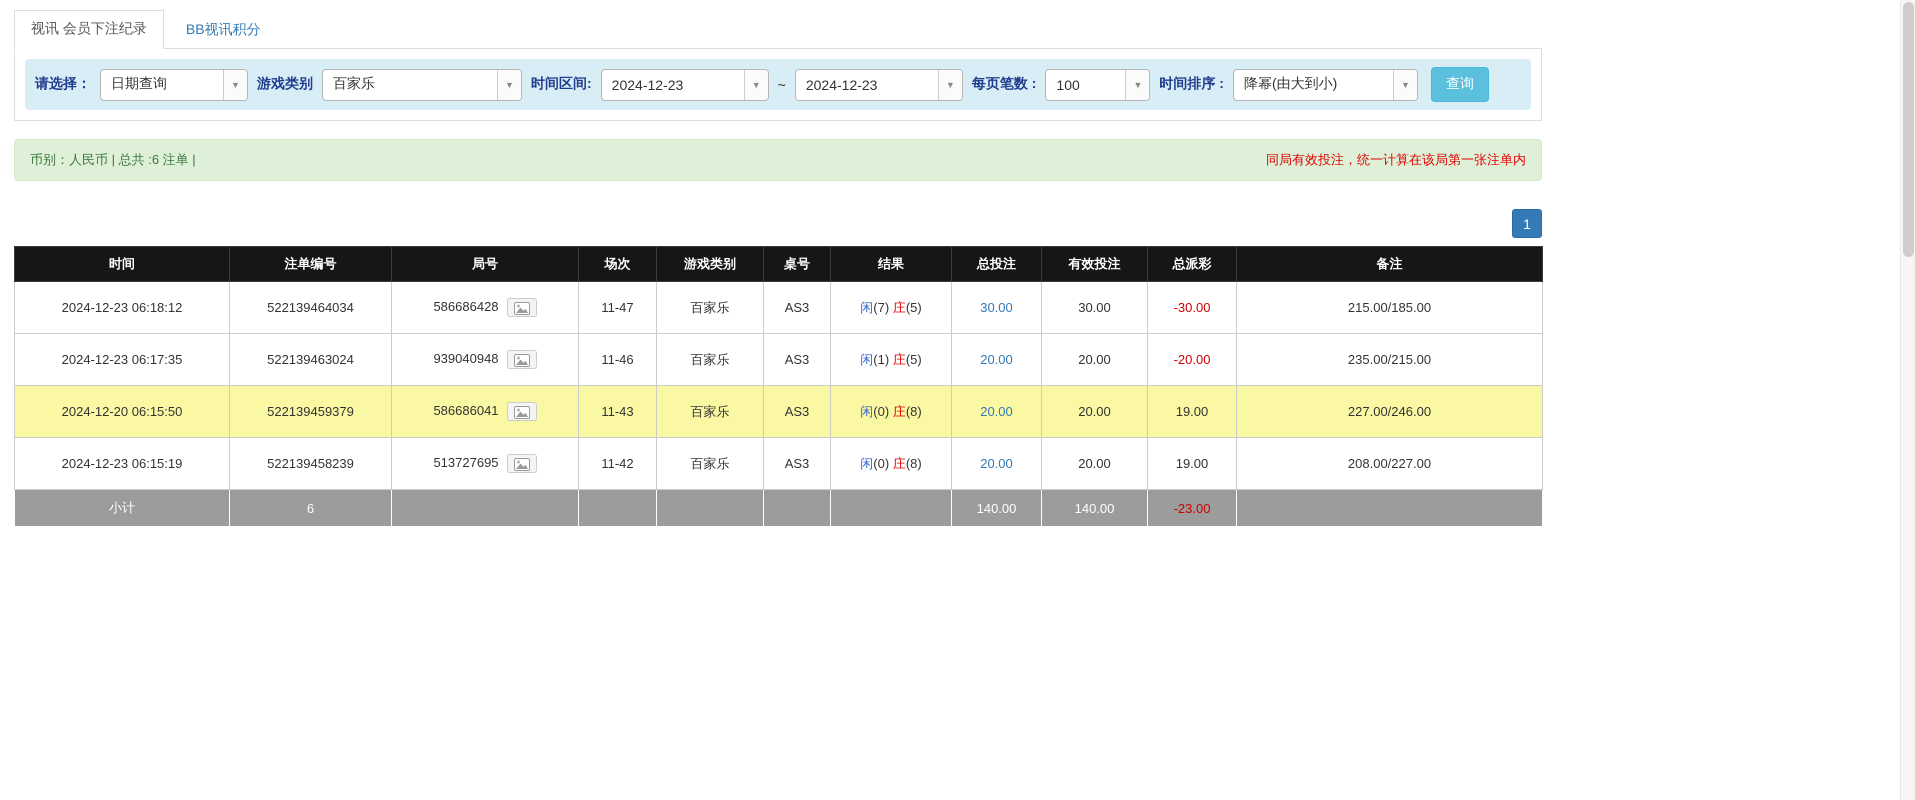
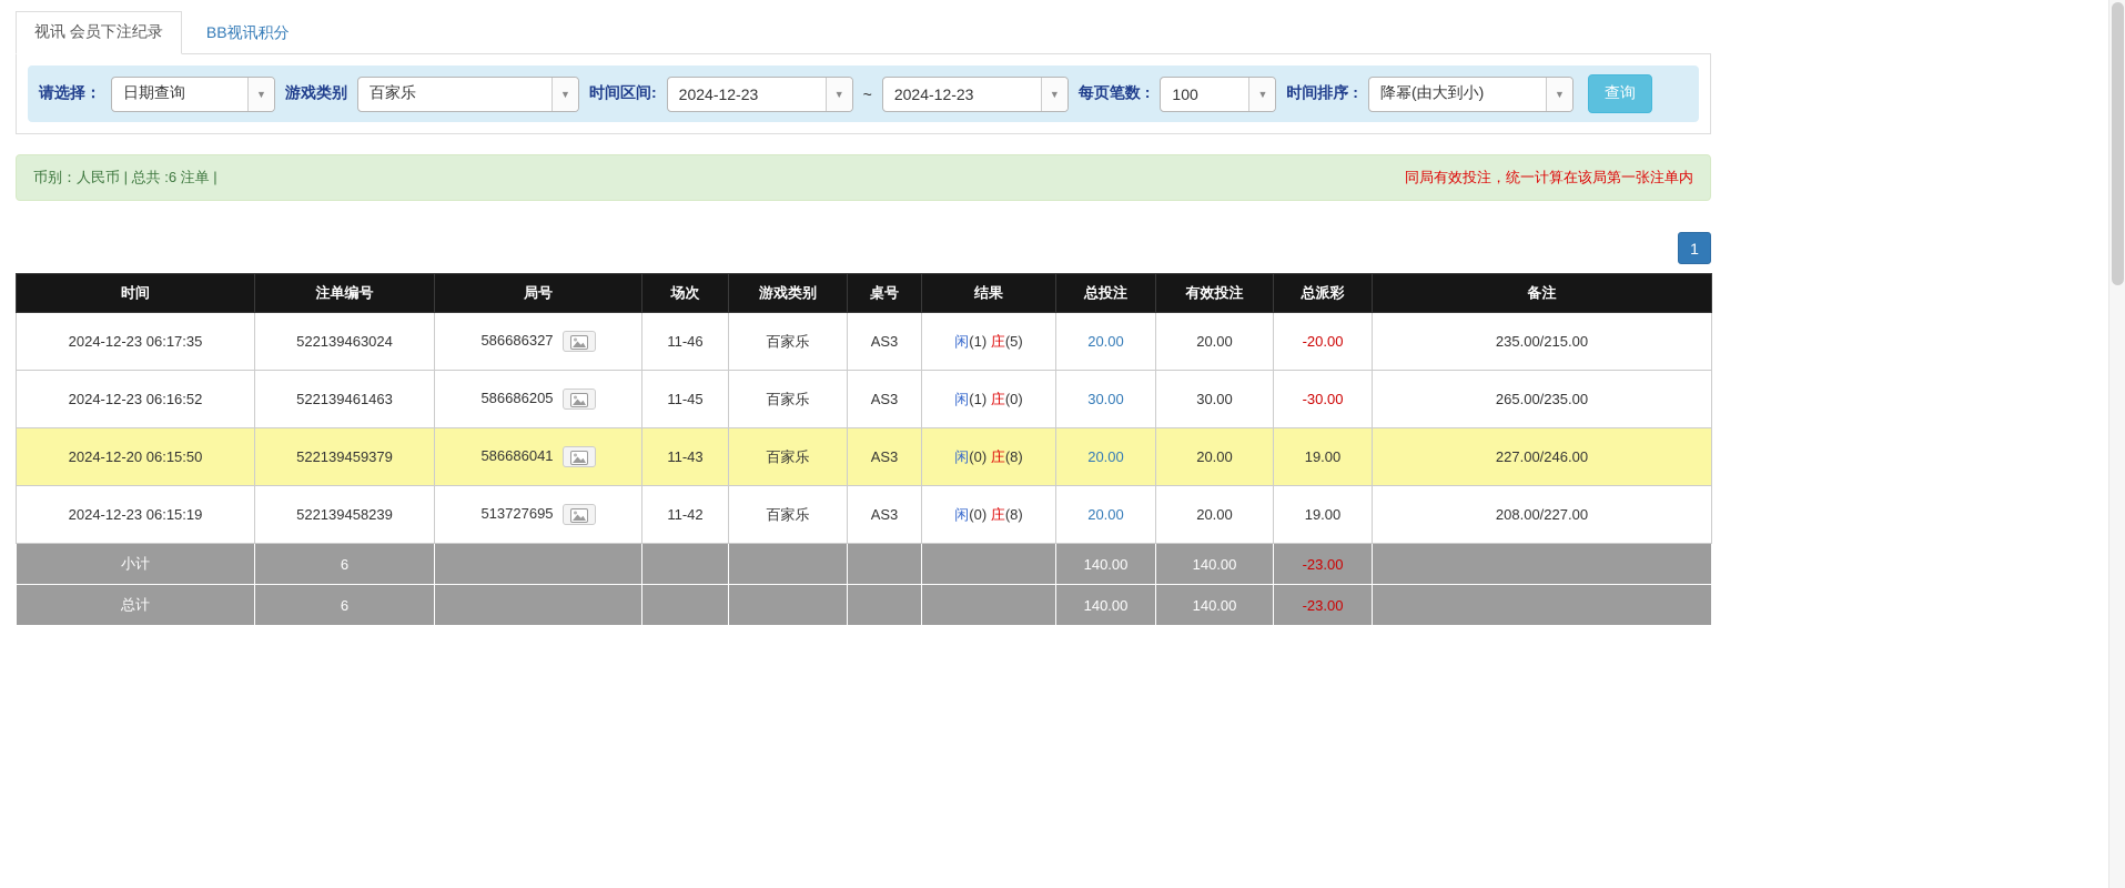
  视讯 会员下注纪录
  BB视讯积分
  请选择：
  日期查询
  ▼
  游戏类别
  百家乐
  ▼
  时间区间:
  2024-12-23
  ▼
  ~
  2024-12-23
  ▼
  每页笔数 :
  100
  ▼
  时间排序 :
  降幂(由大到小)
  ▼
  查询
  币别：人民币 | 总共 :6 注单 |
  同局有效投注，统一计算在该局第一张注单内
  1
  时间	注单编号	局号	场次	游戏类别	桌号	结果	总投注	有效投注	总派彩	备注
- 2024-12-23 06:18:12	522139464034	586686428	11-47	百家乐	AS3	闲(7) 庄(5)	30.00	30.00	-30.00	215.00/185.00
- 2024-12-23 06:17:35	522139463024	939040948	11-46	百家乐	AS3	闲(1) 庄(5)	20.00	20.00	-20.00	235.00/215.00
+ 2024-12-23 06:17:35	522139463024	586686327	11-46	百家乐	AS3	闲(1) 庄(5)	20.00	20.00	-20.00	235.00/215.00
+ 2024-12-23 06:16:52	522139461463	586686205	11-45	百家乐	AS3	闲(1) 庄(0)	30.00	30.00	-30.00	265.00/235.00
  2024-12-20 06:15:50	522139459379	586686041	11-43	百家乐	AS3	闲(0) 庄(8)	20.00	20.00	19.00	227.00/246.00
  2024-12-23 06:15:19	522139458239	513727695	11-42	百家乐	AS3	闲(0) 庄(8)	20.00	20.00	19.00	208.00/227.00
  小计	6						140.00	140.00	-23.00
+ 总计	6						140.00	140.00	-23.00
